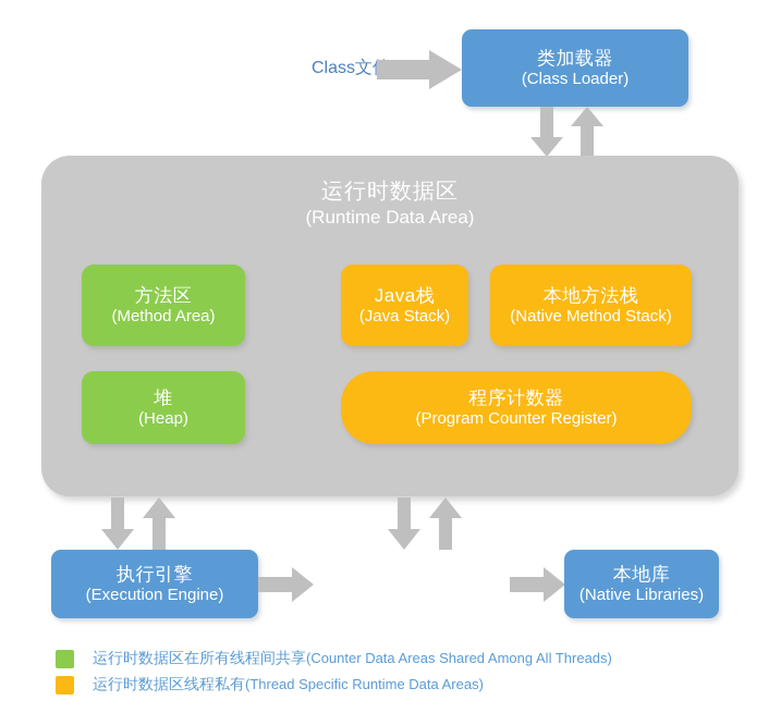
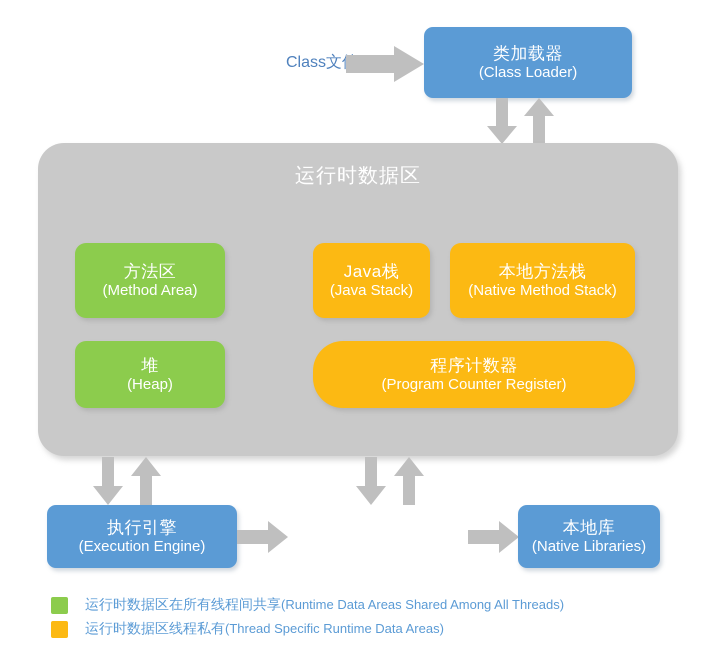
  Class文
  类加载器
  (Class Loader)
  运行时数据区
- (Runtime Data Area)
  方法区
  (Method Area)
  Java栈
  (Java Stack)
  本地方法栈
  (Native Method Stack)
  堆
  (Heap)
  程序计数器
  (Program Counter Register)
  执行引擎
  (Execution Engine)
  本地库
  (Native Libraries)
- 运行时数据区在所有线程间共享(Counter Data Areas Shared Among All Threads)
+ 运行时数据区在所有线程间共享(Runtime Data Areas Shared Among All Threads)
  运行时数据区线程私有(Thread Specific Runtime Data Areas)
